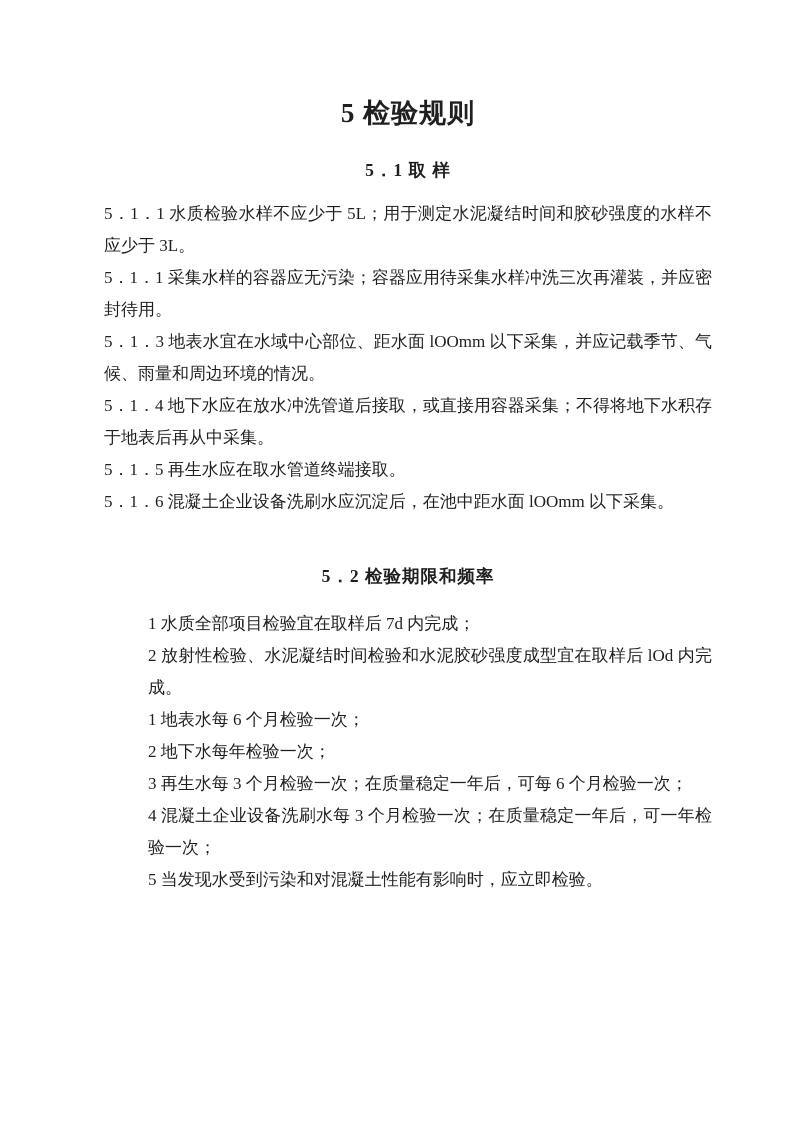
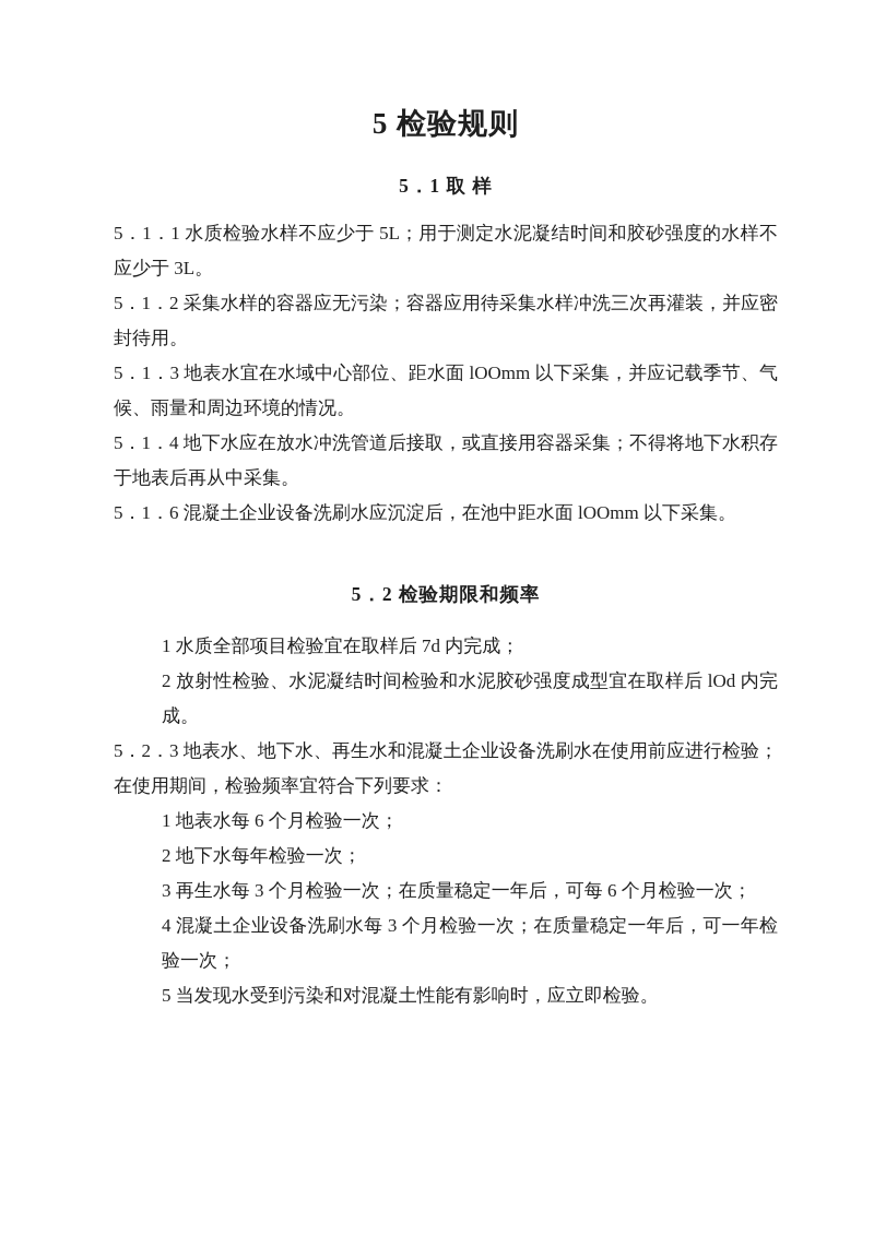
  5 检验规则
  5．1 取 样
  5．1．1 水质检验水样不应少于 5L；用于测定水泥凝结时间和胶砂强度的水样不应少于 3L。
- 5．1．1 采集水样的容器应无污染；容器应用待采集水样冲洗三次再灌装，并应密封待用。
+ 5．1．2 采集水样的容器应无污染；容器应用待采集水样冲洗三次再灌装，并应密封待用。
  5．1．3 地表水宜在水域中心部位、距水面 lOOmm 以下采集，并应记载季节、气候、雨量和周边环境的情况。
  5．1．4 地下水应在放水冲洗管道后接取，或直接用容器采集；不得将地下水积存于地表后再从中采集。
- 5．1．5 再生水应在取水管道终端接取。
  5．1．6 混凝土企业设备洗刷水应沉淀后，在池中距水面 lOOmm 以下采集。
  5．2 检验期限和频率
  1 水质全部项目检验宜在取样后 7d 内完成；
  2 放射性检验、水泥凝结时间检验和水泥胶砂强度成型宜在取样后 lOd 内完成。
+ 5．2．3 地表水、地下水、再生水和混凝土企业设备洗刷水在使用前应进行检验；在使用期间，检验频率宜符合下列要求：
  1 地表水每 6 个月检验一次；
  2 地下水每年检验一次；
  3 再生水每 3 个月检验一次；在质量稳定一年后，可每 6 个月检验一次；
  4 混凝土企业设备洗刷水每 3 个月检验一次；在质量稳定一年后，可一年检验一次；
  5 当发现水受到污染和对混凝土性能有影响时，应立即检验。
